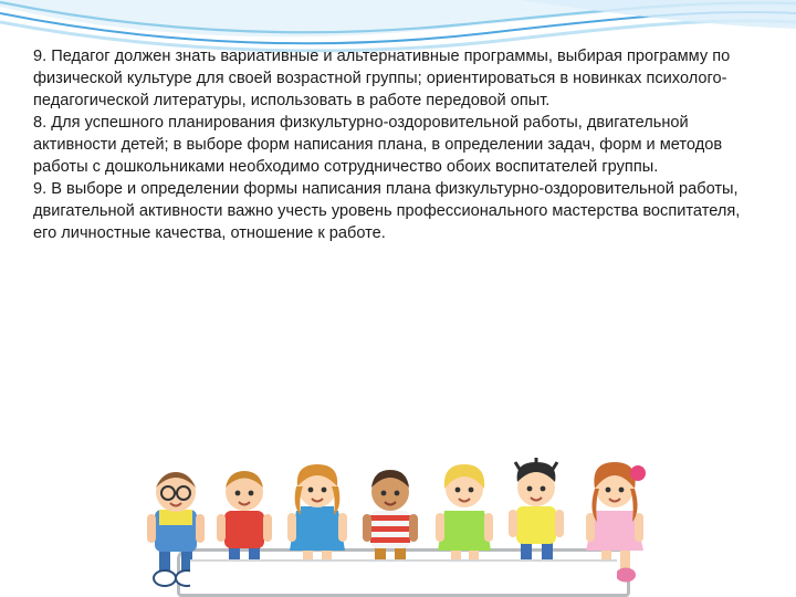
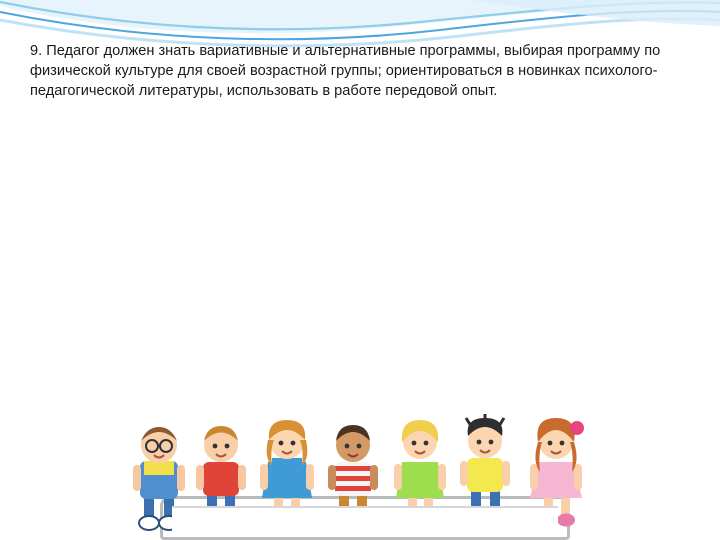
  9. Педагог должен знать вариативные и альтернативные программы, выбирая программу по физической культуре для своей возрастной группы; ориентироваться в новинках психолого-педагогической литературы, использовать в работе передовой опыт.
- 8. Для успешного планирования физкультурно-оздоровительной работы, двигательной активности детей; в выборе форм написания плана, в определении задач, форм и методов работы с дошкольниками необходимо сотрудничество обоих воспитателей группы.
- 9. В выборе и определении формы написания плана физкультурно-оздоровительной работы, двигательной активности важно учесть уровень профессионального мастерства воспитателя, его личностные качества, отношение к работе.
